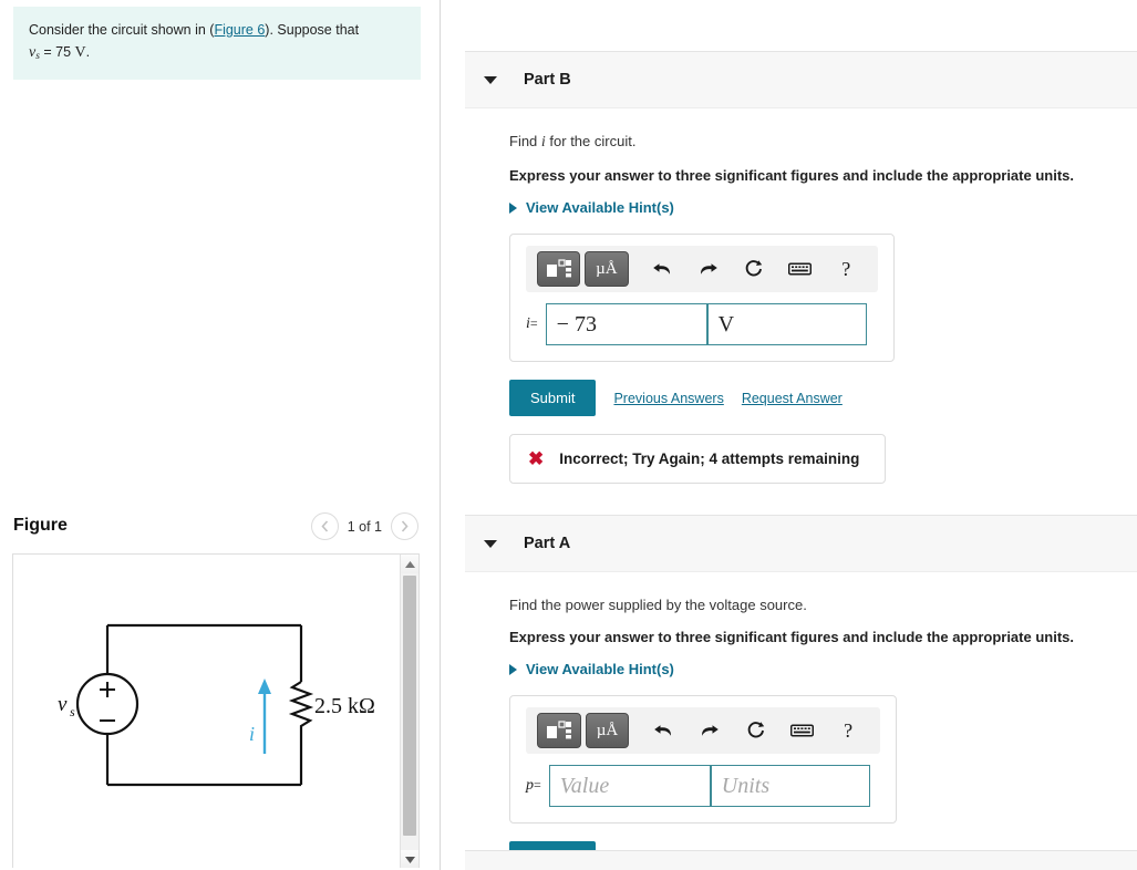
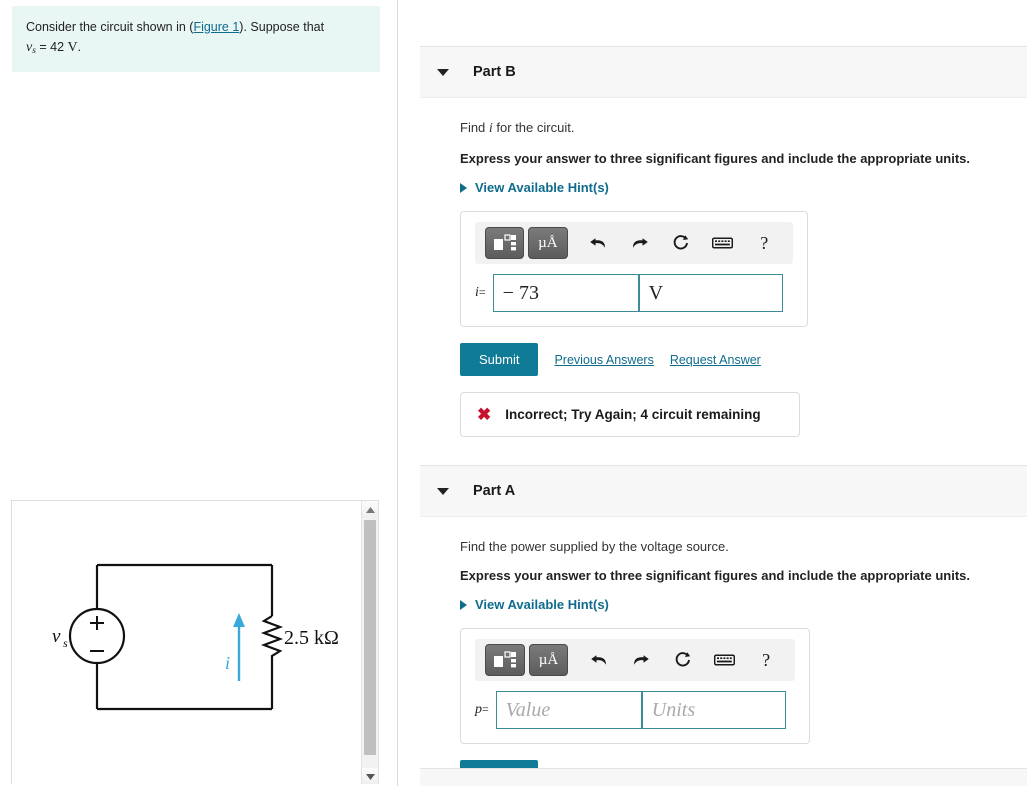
- Consider the circuit shown in (Figure 6). Suppose that
+ Consider the circuit shown in (Figure 1). Suppose that
- vs = 75 V.
+ vs = 42 V.
- Figure
- 1 of 1
  v
  s
  2.5 kΩ
  i
  Part B
  Find i for the circuit.
  Express your answer to three significant figures and include the appropriate units.
  View Available Hint(s)
  µÅ
  ?
  i=
  − 73
  V
  Submit
  Previous Answers
  Request Answer
  ✖
- Incorrect; Try Again; 4 attempts remaining
+ Incorrect; Try Again; 4 circuit remaining
  Part A
  Find the power supplied by the voltage source.
  Express your answer to three significant figures and include the appropriate units.
  View Available Hint(s)
  µÅ
  ?
  p=
  Value
  Units
